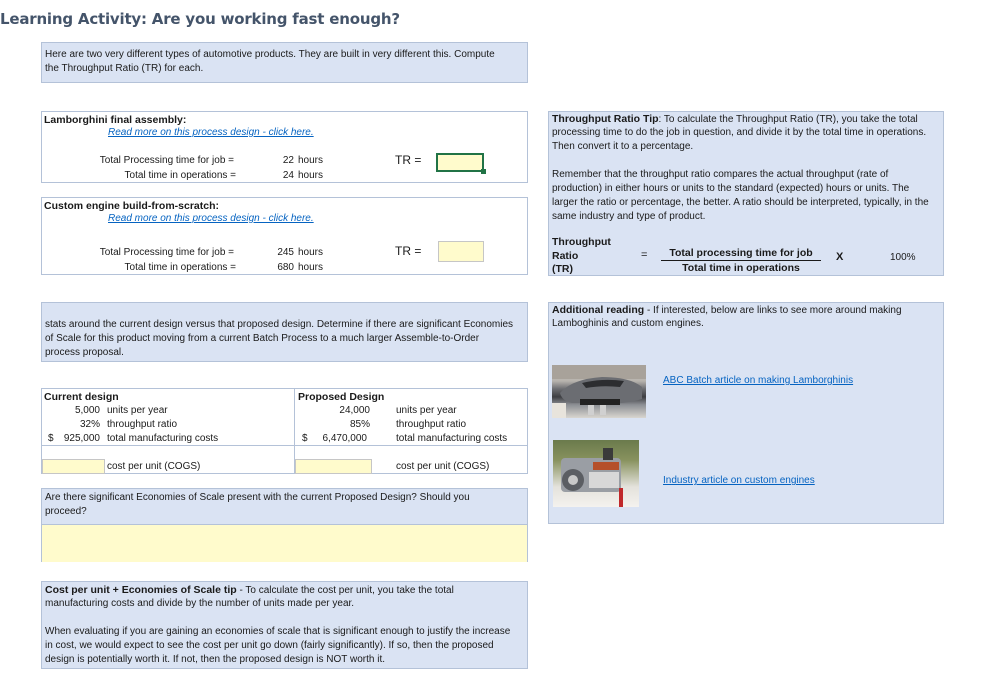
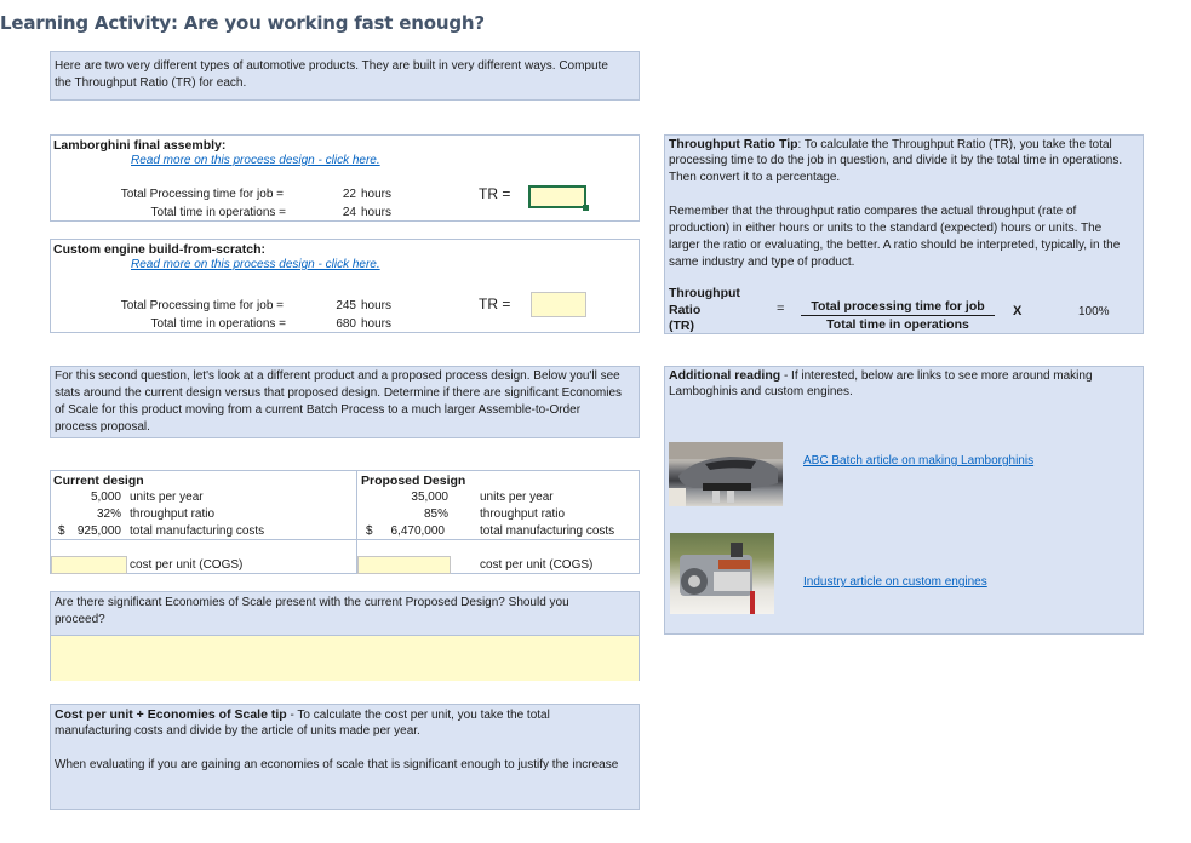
  Learning Activity: Are you working fast enough?
- Here are two very different types of automotive products. They are built in very different this. Compute
+ Here are two very different types of automotive products. They are built in very different ways. Compute
  the Throughput Ratio (TR) for each.
  Lamborghini final assembly:
  Read more on this process design - click here.
  Total Processing time for job =
  22
  hours
  Total time in operations =
  24
  hours
  TR =
  Custom engine build-from-scratch:
  Read more on this process design - click here.
  Total Processing time for job =
  245
  hours
  Total time in operations =
  680
  hours
  TR =
  Throughput Ratio Tip: To calculate the Throughput Ratio (TR), you take the total
  processing time to do the job in question, and divide it by the total time in operations.
  Then convert it to a percentage.
  Remember that the throughput ratio compares the actual throughput (rate of
  production) in either hours or units to the standard (expected) hours or units. The
- larger the ratio or percentage, the better. A ratio should be interpreted, typically, in the
+ larger the ratio or evaluating, the better. A ratio should be interpreted, typically, in the
  same industry and type of product.
  Throughput
  Ratio
  (TR)
  =
  Total processing time for job
  Total time in operations
  X
  100%
+ For this second question, let's look at a different product and a proposed process design. Below you'll see
  stats around the current design versus that proposed design. Determine if there are significant Economies
  of Scale for this product moving from a current Batch Process to a much larger Assemble-to-Order
  process proposal.
  Current design
  5,000
  units per year
  32%
  throughput ratio
  $
  925,000
  total manufacturing costs
  cost per unit (COGS)
  Proposed Design
- 24,000
+ 35,000
  units per year
  85%
  throughput ratio
  $
  6,470,000
  total manufacturing costs
  cost per unit (COGS)
  Are there significant Economies of Scale present with the current Proposed Design? Should you
  proceed?
  Cost per unit + Economies of Scale tip - To calculate the cost per unit, you take the total
- manufacturing costs and divide by the number of units made per year.
+ manufacturing costs and divide by the article of units made per year.
  When evaluating if you are gaining an economies of scale that is significant enough to justify the increase
- in cost, we would expect to see the cost per unit go down (fairly significantly). If so, then the proposed
- design is potentially worth it. If not, then the proposed design is NOT worth it.
  Additional reading - If interested, below are links to see more around making
  Lamboghinis and custom engines.
  ABC Batch article on making Lamborghinis
  Industry article on custom engines
